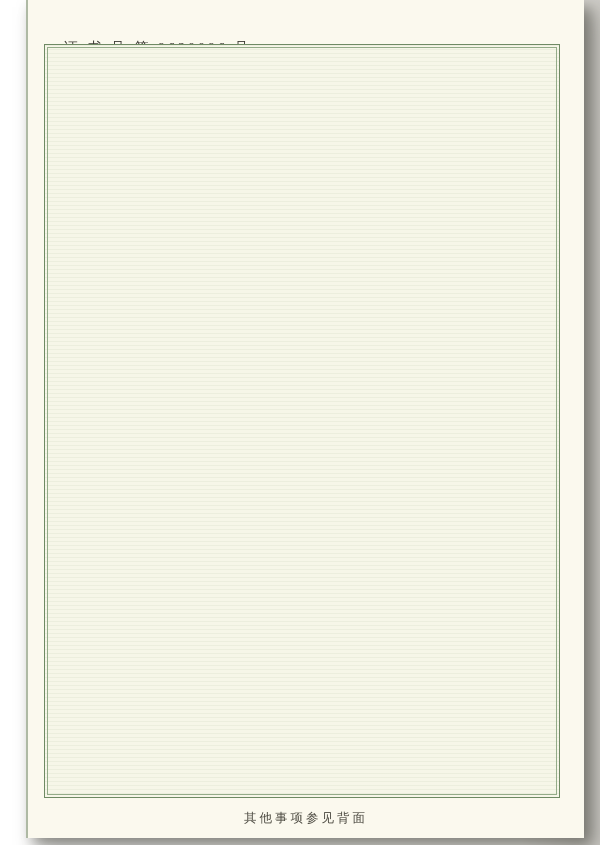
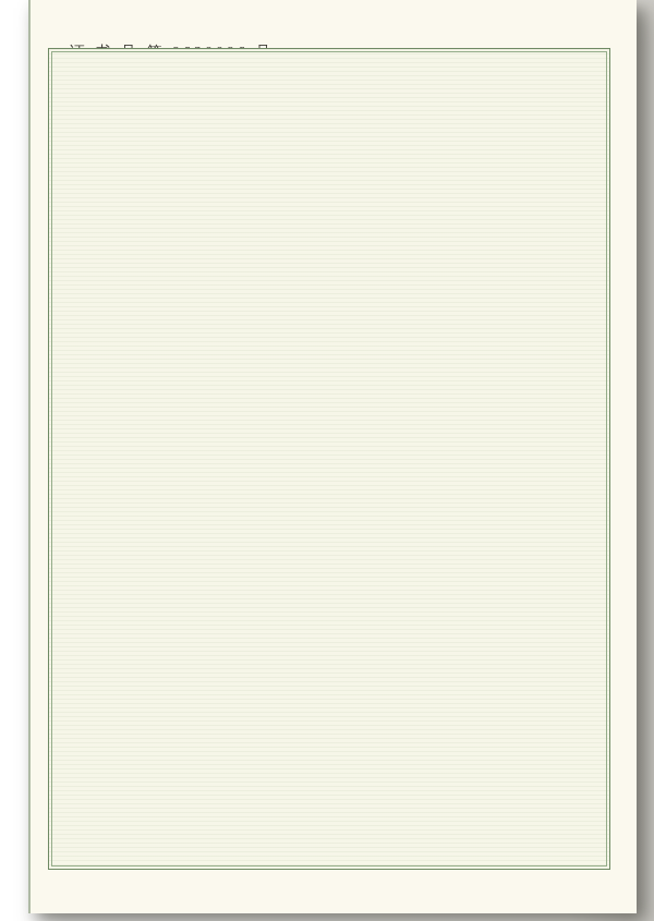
- 其他事项参见背面
